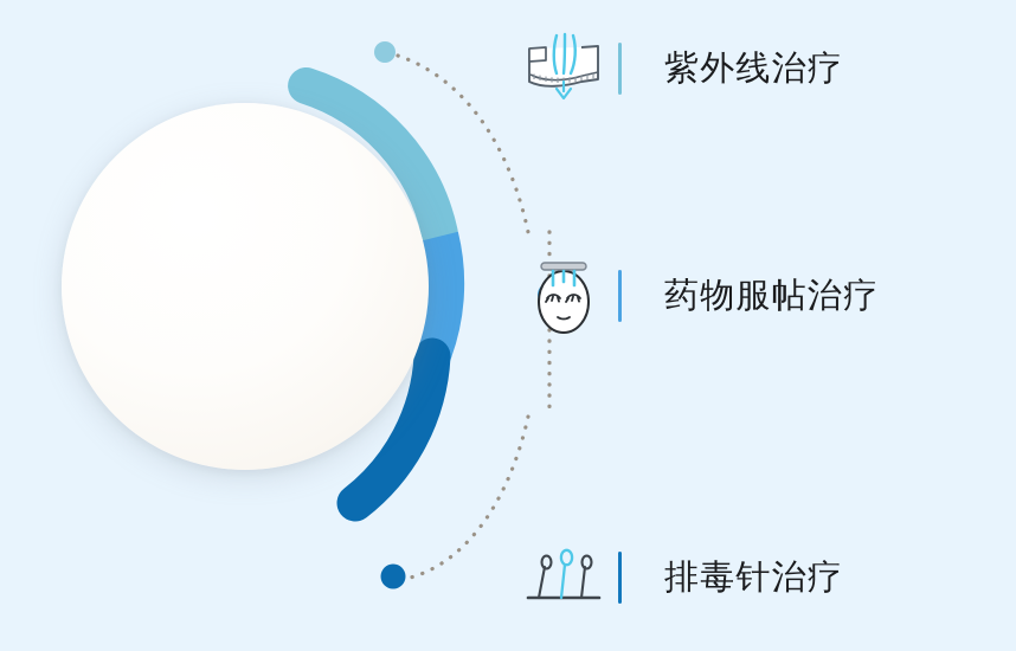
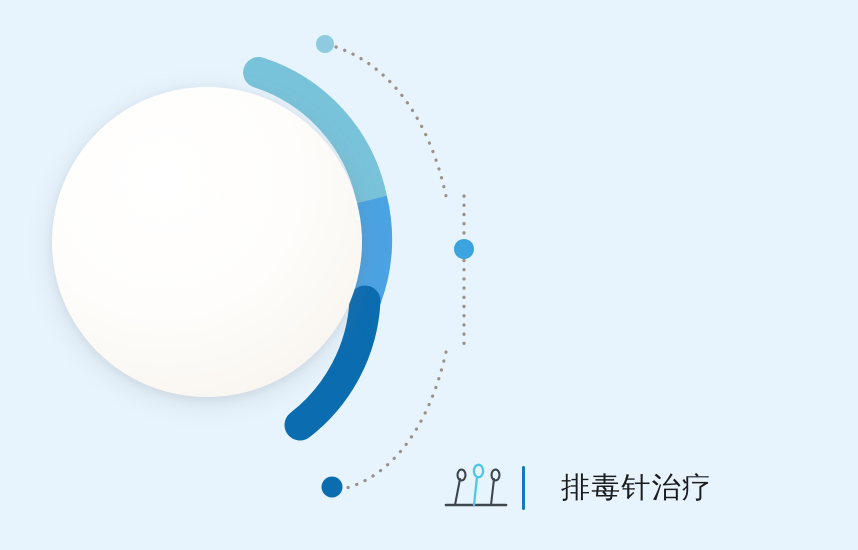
- 紫外线治疗
- 药物服帖治疗
  排毒针治疗
